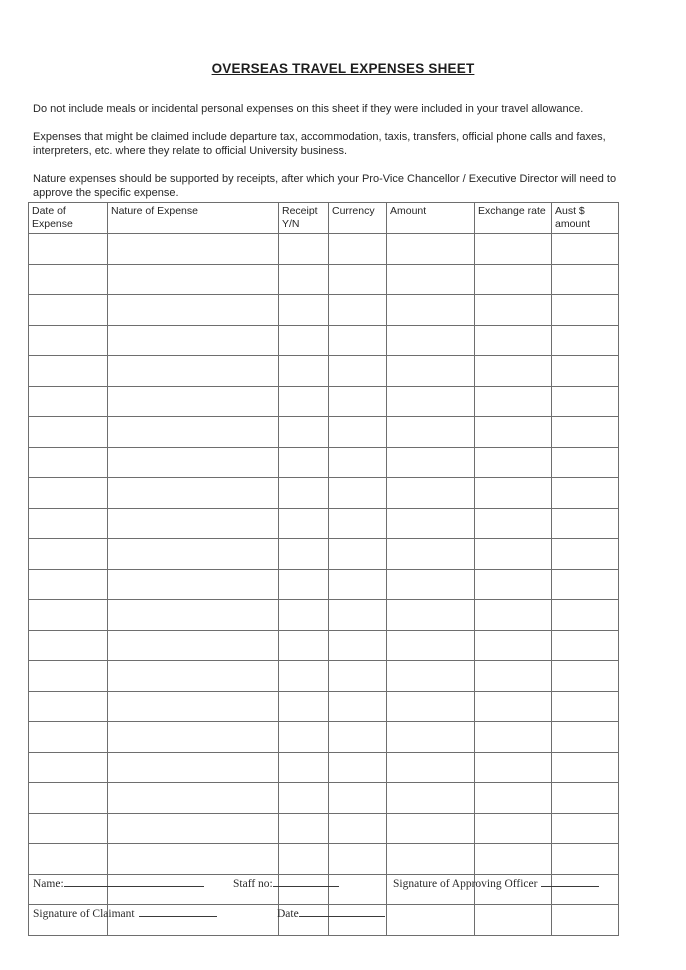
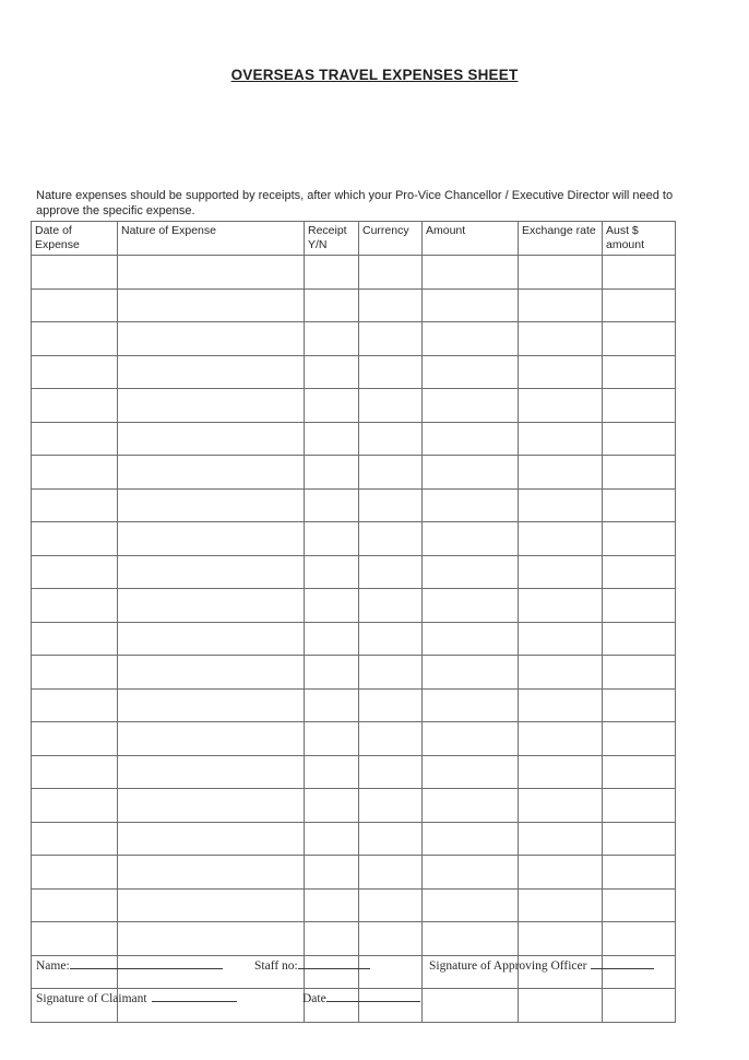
  OVERSEAS TRAVEL EXPENSES SHEET
- Do not include meals or incidental personal expenses on this sheet if they were included in your travel allowance.
- Expenses that might be claimed include departure tax, accommodation, taxis, transfers, official phone calls and faxes, interpreters, etc. where they relate to official University business.
  Nature expenses should be supported by receipts, after which your Pro-Vice Chancellor / Executive Director will need to approve the specific expense.
  Date of Expense	Nature of Expense	Receipt Y/N	Currency	Amount	Exchange rate	Aust $ amount
  Name:
  Staff no:
  Signature of Approving Officer
  Signature of Claimant
  Date
